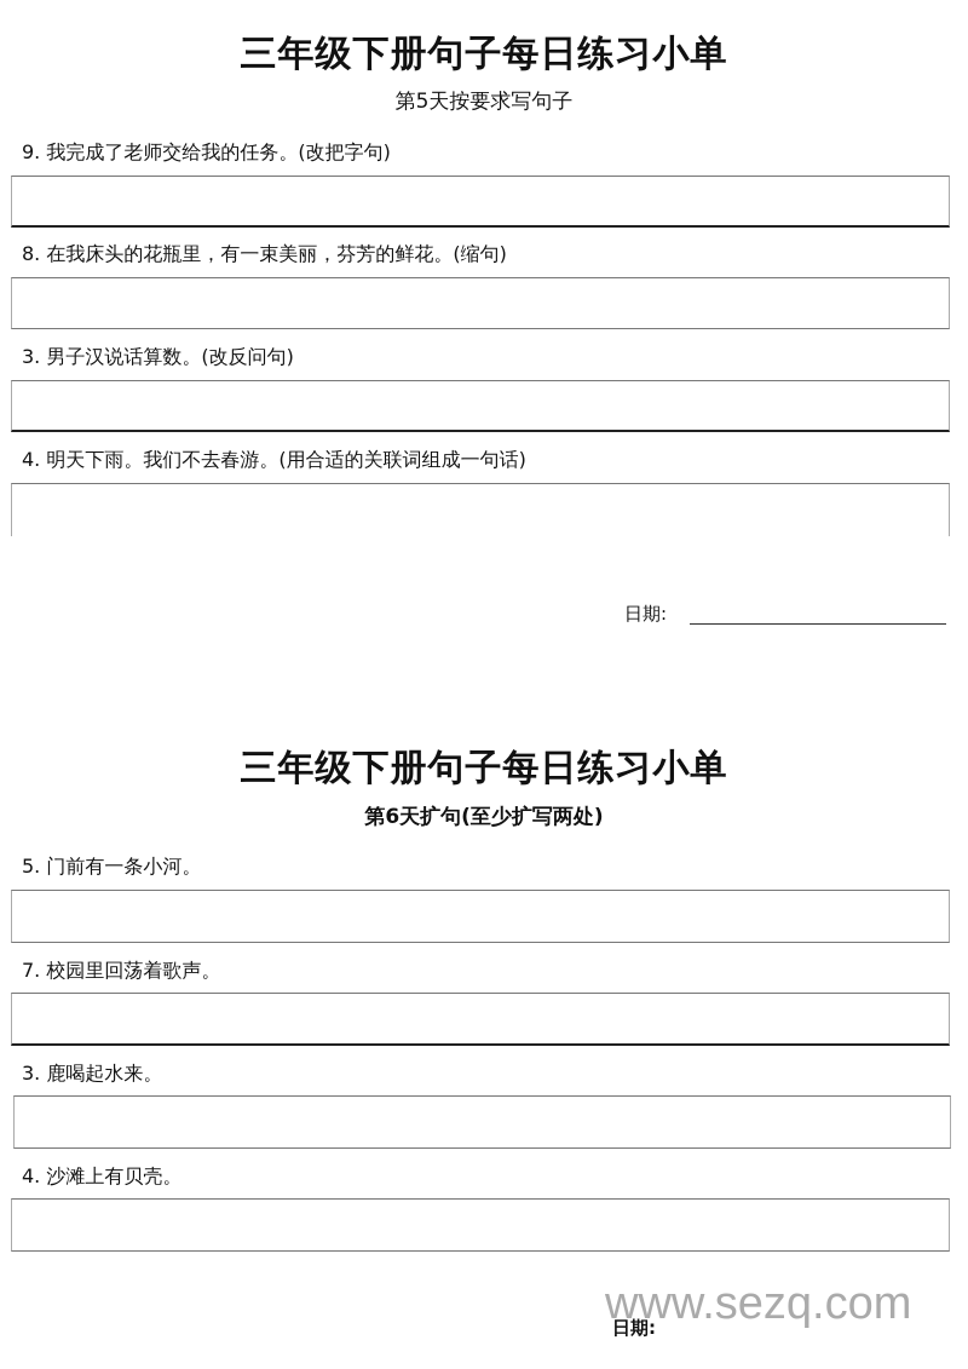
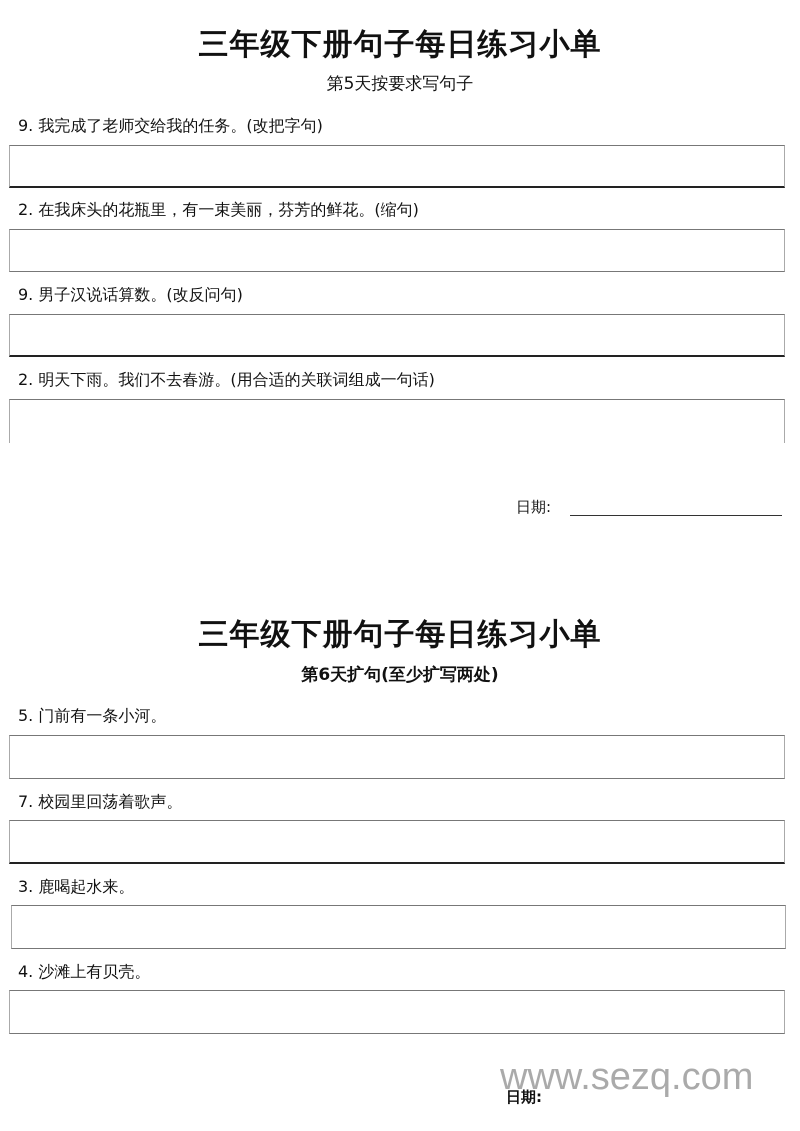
  三年级下册句子每日练习小单
  第5天按要求写句子
  9. 我完成了老师交给我的任务。(改把字句)
- 8. 在我床头的花瓶里，有一束美丽，芬芳的鲜花。(缩句)
+ 2. 在我床头的花瓶里，有一束美丽，芬芳的鲜花。(缩句)
- 3. 男子汉说话算数。(改反问句)
+ 9. 男子汉说话算数。(改反问句)
- 4. 明天下雨。我们不去春游。(用合适的关联词组成一句话)
+ 2. 明天下雨。我们不去春游。(用合适的关联词组成一句话)
  日期:
  三年级下册句子每日练习小单
  第6天扩句(至少扩写两处)
  5. 门前有一条小河。
  7. 校园里回荡着歌声。
  3. 鹿喝起水来。
  4. 沙滩上有贝壳。
  www.sezq.com
  日期:
